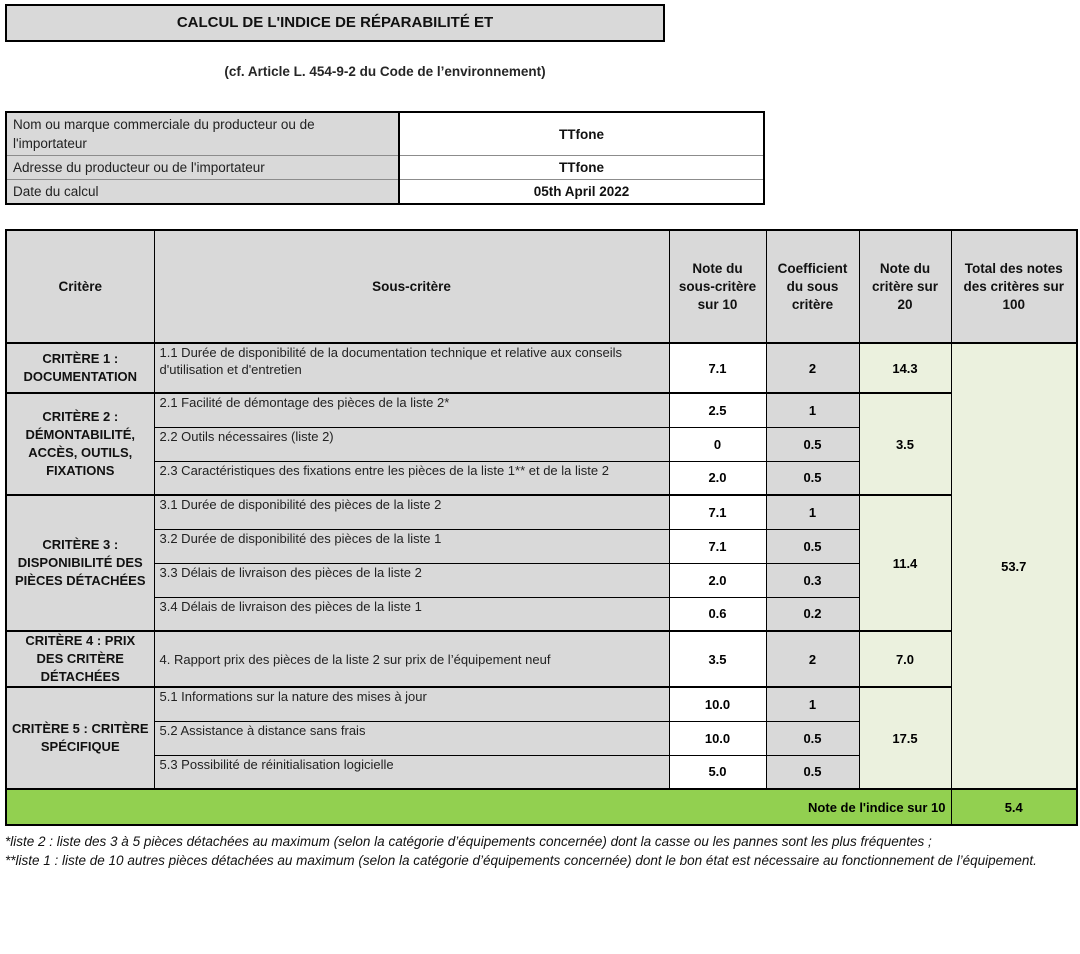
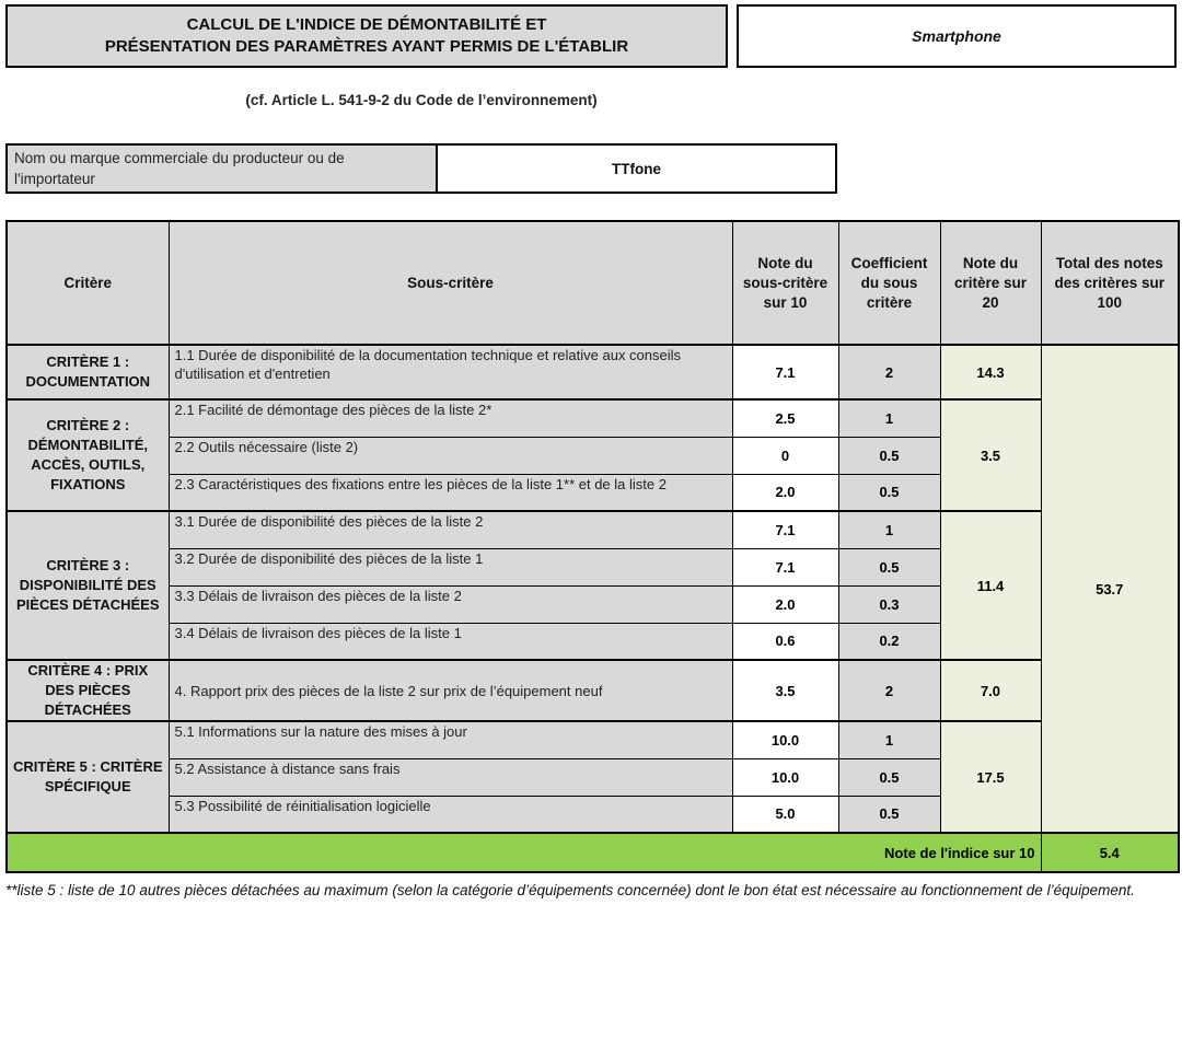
- CALCUL DE L'INDICE DE RÉPARABILITÉ ET
+ CALCUL DE L'INDICE DE DÉMONTABILITÉ ET
+ PRÉSENTATION DES PARAMÈTRES AYANT PERMIS DE L'ÉTABLIR
+ Smartphone
- (cf. Article L. 454-9-2 du Code de l’environnement)
+ (cf. Article L. 541-9-2 du Code de l’environnement)
  Nom ou marque commerciale du producteur ou de l'importateur	TTfone
- Adresse du producteur ou de l'importateur	TTfone
- Date du calcul	05th April 2022
  Critère	Sous-critère	Note du sous-critère sur 10	Coefficient du sous critère	Note du critère sur 20	Total des notes des critères sur 100
  CRITÈRE 1 : DOCUMENTATION	1.1 Durée de disponibilité de la documentation technique et relative aux conseils d'utilisation et d'entretien	7.1	2	14.3	53.7
  CRITÈRE 2 : DÉMONTABILITÉ, ACCÈS, OUTILS, FIXATIONS	2.1 Facilité de démontage des pièces de la liste 2*	2.5	1	3.5
- 2.2 Outils nécessaires (liste 2)	0	0.5
+ 2.2 Outils nécessaire (liste 2)	0	0.5
  2.3 Caractéristiques des fixations entre les pièces de la liste 1** et de la liste 2	2.0	0.5
  CRITÈRE 3 : DISPONIBILITÉ DES PIÈCES DÉTACHÉES	3.1 Durée de disponibilité des pièces de la liste 2	7.1	1	11.4
  3.2 Durée de disponibilité des pièces de la liste 1	7.1	0.5
  3.3 Délais de livraison des pièces de la liste 2	2.0	0.3
  3.4 Délais de livraison des pièces de la liste 1	0.6	0.2
- CRITÈRE 4 : PRIX DES CRITÈRE DÉTACHÉES	4. Rapport prix des pièces de la liste 2 sur prix de l’équipement neuf	3.5	2	7.0
+ CRITÈRE 4 : PRIX DES PIÈCES DÉTACHÉES	4. Rapport prix des pièces de la liste 2 sur prix de l’équipement neuf	3.5	2	7.0
  CRITÈRE 5 : CRITÈRE SPÉCIFIQUE	5.1 Informations sur la nature des mises à jour	10.0	1	17.5
  5.2 Assistance à distance sans frais	10.0	0.5
  5.3 Possibilité de réinitialisation logicielle	5.0	0.5
  Note de l'indice sur 10	5.4
- *liste 2 : liste des 3 à 5 pièces détachées au maximum (selon la catégorie d’équipements concernée) dont la casse ou les pannes sont les plus fréquentes ;
- **liste 1 : liste de 10 autres pièces détachées au maximum (selon la catégorie d’équipements concernée) dont le bon état est nécessaire au fonctionnement de l’équipement.
+ **liste 5 : liste de 10 autres pièces détachées au maximum (selon la catégorie d’équipements concernée) dont le bon état est nécessaire au fonctionnement de l’équipement.
